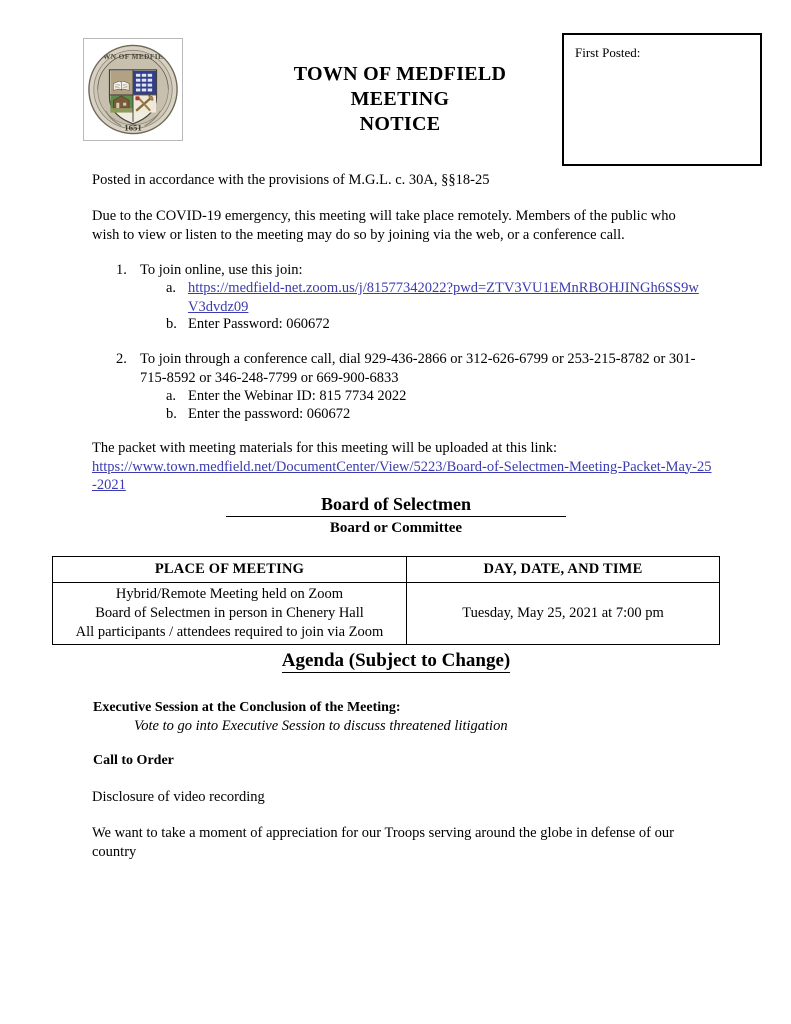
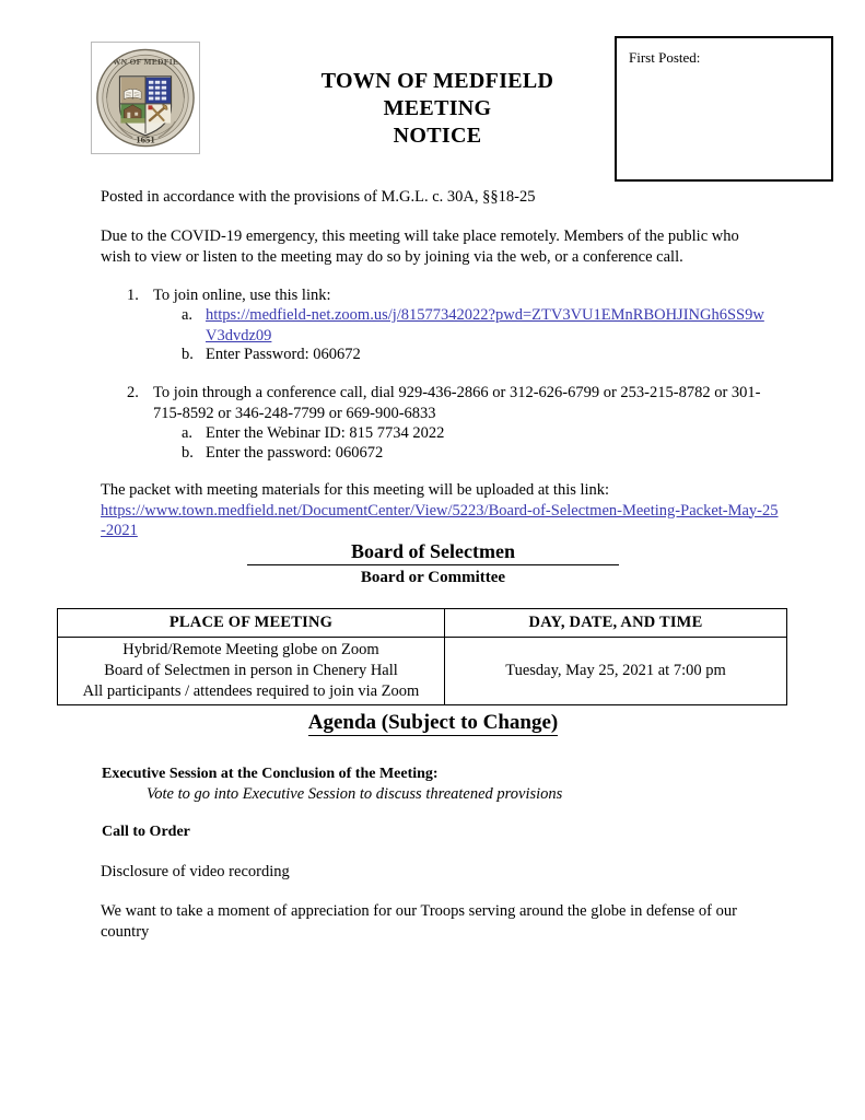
  WN OF MEDFIE
  1651
  TOWN OF MEDFIELD
  MEETING
  NOTICE
  First Posted:
  Posted in accordance with the provisions of M.G.L. c. 30A, §§18-25
  Due to the COVID-19 emergency, this meeting will take place remotely. Members of the public who wish to view or listen to the meeting may do so by joining via the web, or a conference call.
  1.
- To join online, use this join:
+ To join online, use this link:
  a.
  https://medfield-net.zoom.us/j/81577342022?pwd=ZTV3VU1EMnRBOHJINGh6SS9wV3dvdz09
  b.
  Enter Password: 060672
  2.
  To join through a conference call, dial 929-436-2866 or 312-626-6799 or 253-215-8782 or 301-715-8592 or 346-248-7799 or 669-900-6833
  a.
  Enter the Webinar ID: 815 7734 2022
  b.
  Enter the password: 060672
  The packet with meeting materials for this meeting will be uploaded at this link:
  https://www.town.medfield.net/DocumentCenter/View/5223/Board-of-Selectmen-Meeting-Packet-May-25-2021
  Board of Selectmen
  Board or Committee
  PLACE OF MEETING	DAY, DATE, AND TIME
- Hybrid/Remote Meeting held on Zoom Board of Selectmen in person in Chenery Hall All participants / attendees required to join via Zoom	Tuesday, May 25, 2021 at 7:00 pm
+ Hybrid/Remote Meeting globe on Zoom Board of Selectmen in person in Chenery Hall All participants / attendees required to join via Zoom	Tuesday, May 25, 2021 at 7:00 pm
  Agenda (Subject to Change)
  Executive Session at the Conclusion of the Meeting:
- Vote to go into Executive Session to discuss threatened litigation
+ Vote to go into Executive Session to discuss threatened provisions
  Call to Order
  Disclosure of video recording
  We want to take a moment of appreciation for our Troops serving around the globe in defense of our country
